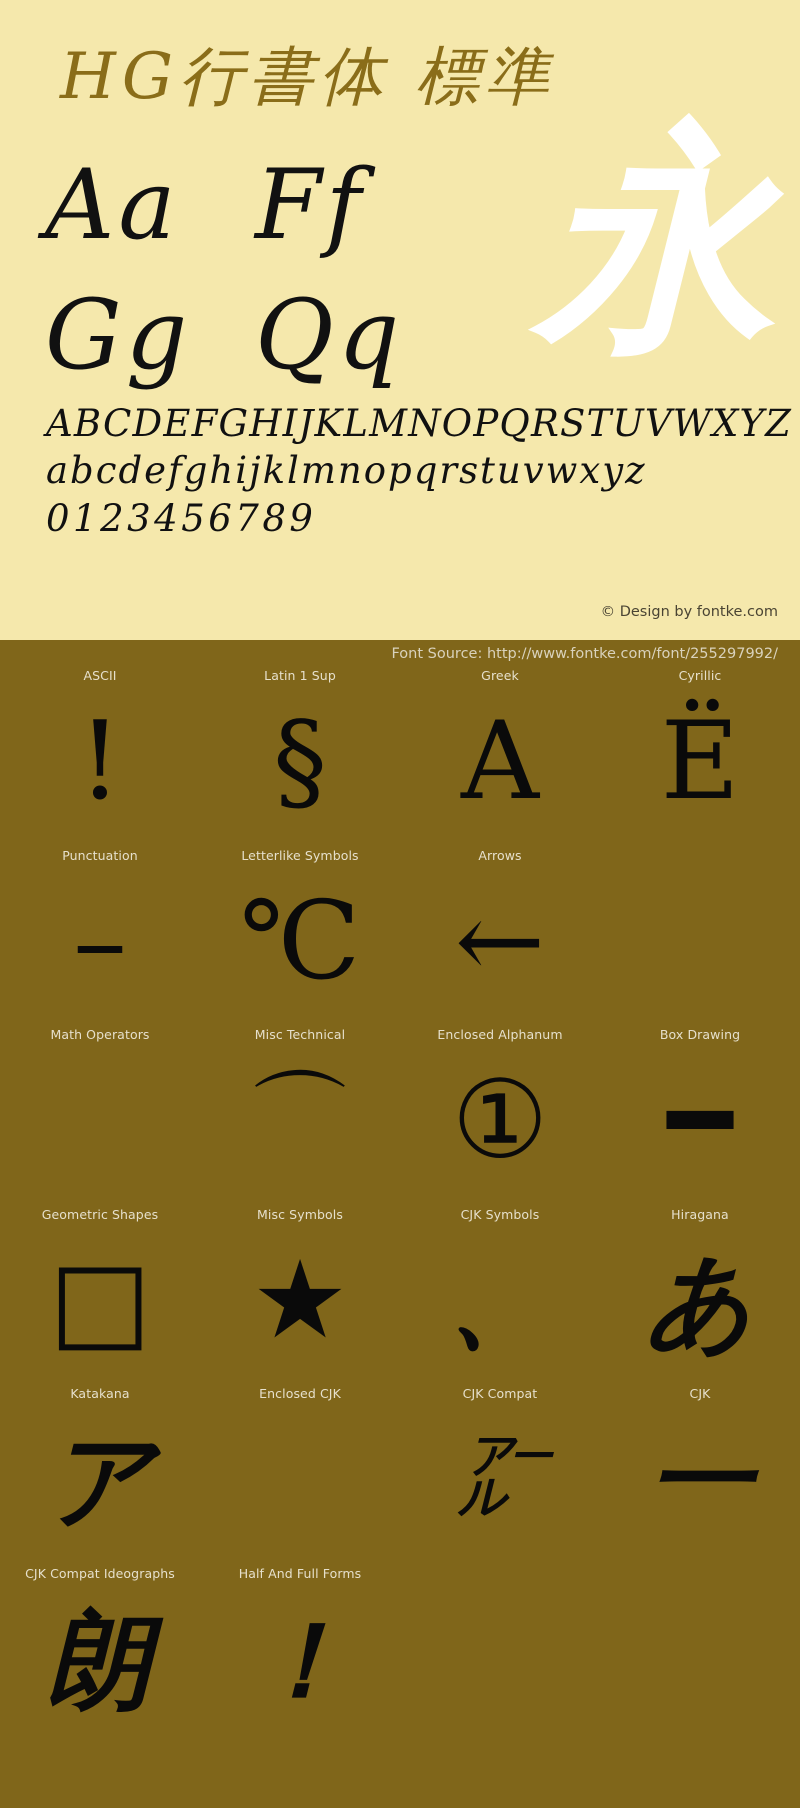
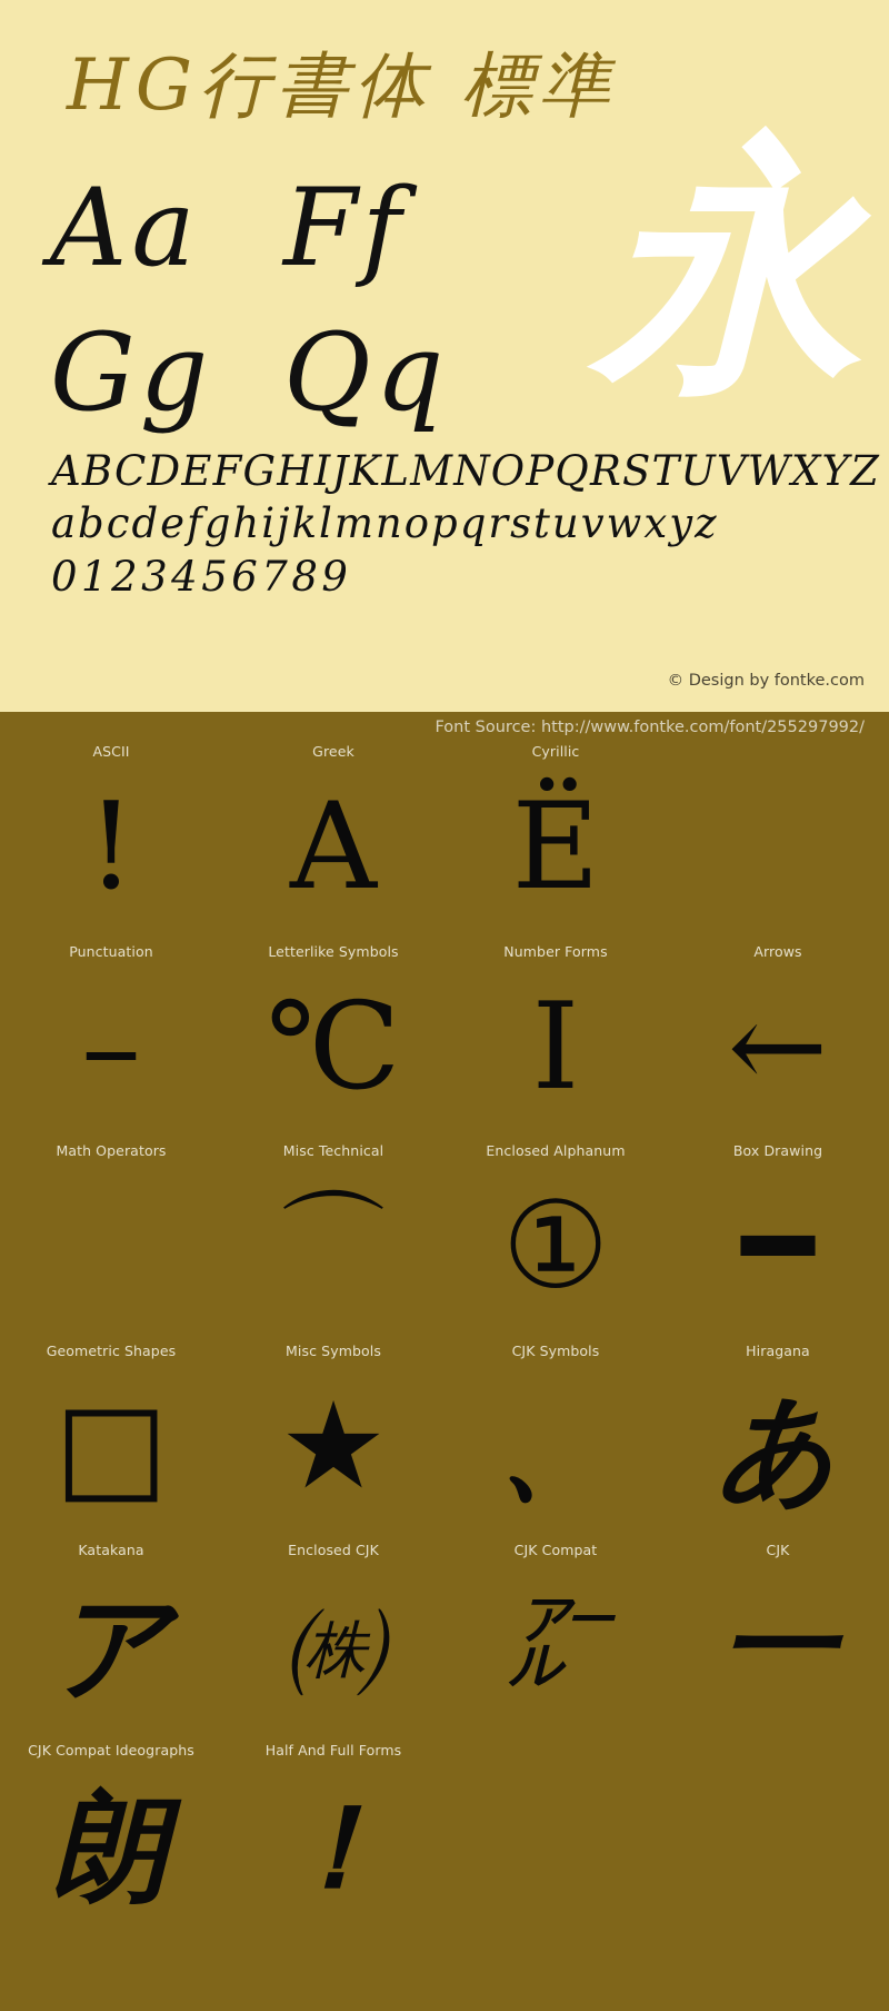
  HG行書体 標準
  永
  Aa
  Ff
  Gg
  Qq
  ABCDEFGHIJKLMNOPQRSTUVWXYZ
  abcdefghijklmnopqrstuvwxyz
  0123456789
  © Design by fontke.com
  Font Source: http://www.fontke.com/font/255297992/
  ASCII
  !
- Latin 1 Sup
- §
  Greek
  Α
  Cyrillic
  Ё
  Punctuation
  –
  Letterlike Symbols
  ℃
+ Number Forms
+ Ⅰ
  Arrows
  ←
  Math Operators
  Misc Technical
  ⌒
  Enclosed Alphanum
  ①
  Box Drawing
  ━
  Geometric Shapes
  □
  Misc Symbols
  ★
  CJK Symbols
  、
  Hiragana
  あ
  Katakana
  ア
  Enclosed CJK
+ ㈱
  CJK Compat
  ㌃
  CJK
  一
  CJK Compat Ideographs
  朗
  Half And Full Forms
  ！
